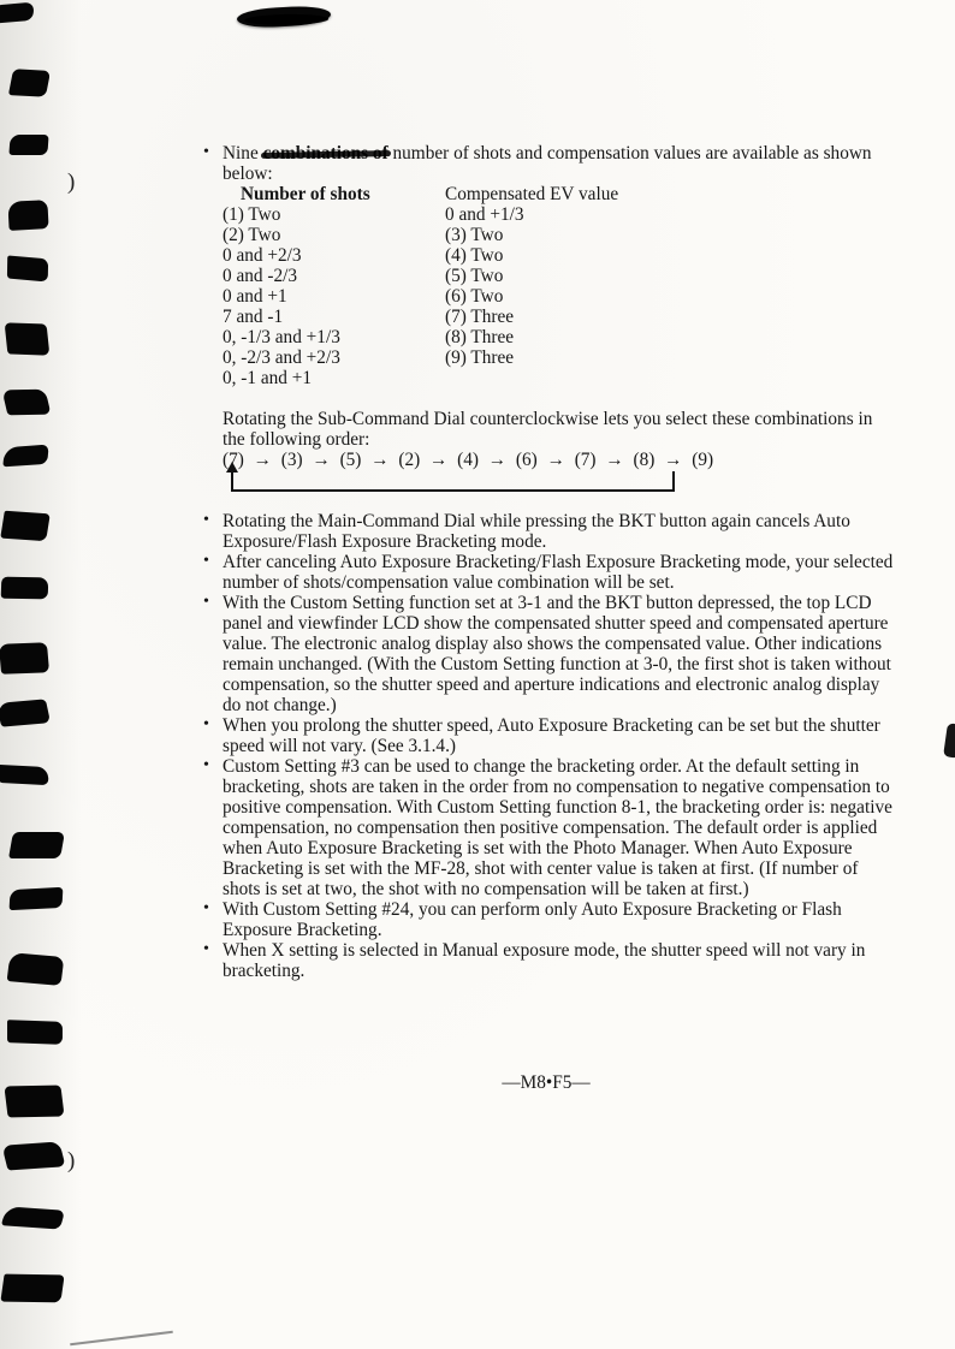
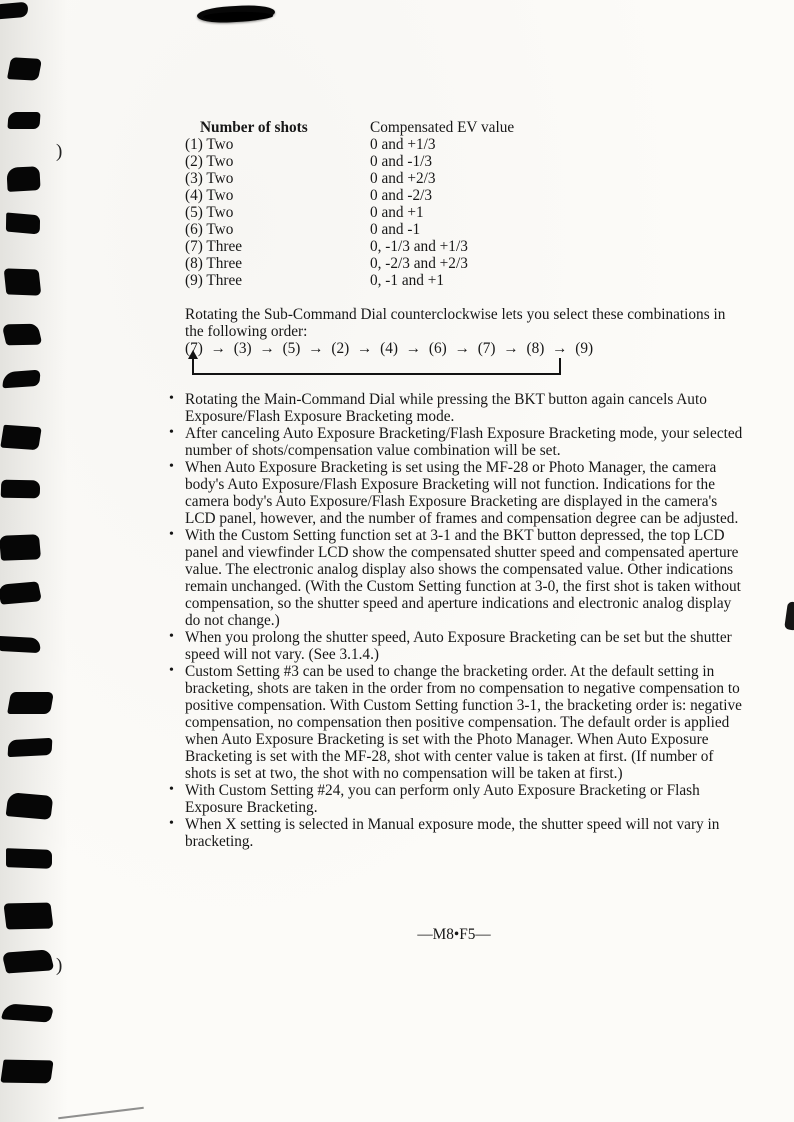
  )
  )
- Nine combinations of number of shots and compensation values are available as shown below:
  Number of shots
  Compensated EV value
  (1) Two
  0 and +1/3
  (2) Two
+ 0 and -1/3
  (3) Two
  0 and +2/3
  (4) Two
  0 and -2/3
  (5) Two
  0 and +1
  (6) Two
- 7 and -1
+ 0 and -1
  (7) Three
  0, -1/3 and +1/3
  (8) Three
  0, -2/3 and +2/3
  (9) Three
  0, -1 and +1
  Rotating the Sub-Command Dial counterclockwise lets you select these combinations in the following order:
  (7) → (3) → (5) → (2) → (4) → (6) → (7) → (8) → (9)
  Rotating the Main-Command Dial while pressing the BKT button again cancels Auto Exposure/Flash Exposure Bracketing mode.
  After canceling Auto Exposure Bracketing/Flash Exposure Bracketing mode, your selected number of shots/compensation value combination will be set.
+ When Auto Exposure Bracketing is set using the MF-28 or Photo Manager, the camera body's Auto Exposure/Flash Exposure Bracketing will not function. Indications for the camera body's Auto Exposure/Flash Exposure Bracketing are displayed in the camera's LCD panel, however, and the number of frames and compensation degree can be adjusted.
  With the Custom Setting function set at 3-1 and the BKT button depressed, the top LCD panel and viewfinder LCD show the compensated shutter speed and compensated aperture value. The electronic analog display also shows the compensated value. Other indications remain unchanged. (With the Custom Setting function at 3-0, the first shot is taken without compensation, so the shutter speed and aperture indications and electronic analog display do not change.)
  When you prolong the shutter speed, Auto Exposure Bracketing can be set but the shutter speed will not vary. (See 3.1.4.)
- Custom Setting #3 can be used to change the bracketing order. At the default setting in bracketing, shots are taken in the order from no compensation to negative compensation to positive compensation. With Custom Setting function 8-1, the bracketing order is: negative compensation, no compensation then positive compensation. The default order is applied when Auto Exposure Bracketing is set with the Photo Manager. When Auto Exposure Bracketing is set with the MF-28, shot with center value is taken at first. (If number of shots is set at two, the shot with no compensation will be taken at first.)
+ Custom Setting #3 can be used to change the bracketing order. At the default setting in bracketing, shots are taken in the order from no compensation to negative compensation to positive compensation. With Custom Setting function 3-1, the bracketing order is: negative compensation, no compensation then positive compensation. The default order is applied when Auto Exposure Bracketing is set with the Photo Manager. When Auto Exposure Bracketing is set with the MF-28, shot with center value is taken at first. (If number of shots is set at two, the shot with no compensation will be taken at first.)
  With Custom Setting #24, you can perform only Auto Exposure Bracketing or Flash Exposure Bracketing.
  When X setting is selected in Manual exposure mode, the shutter speed will not vary in bracketing.
  —M8•F5—
